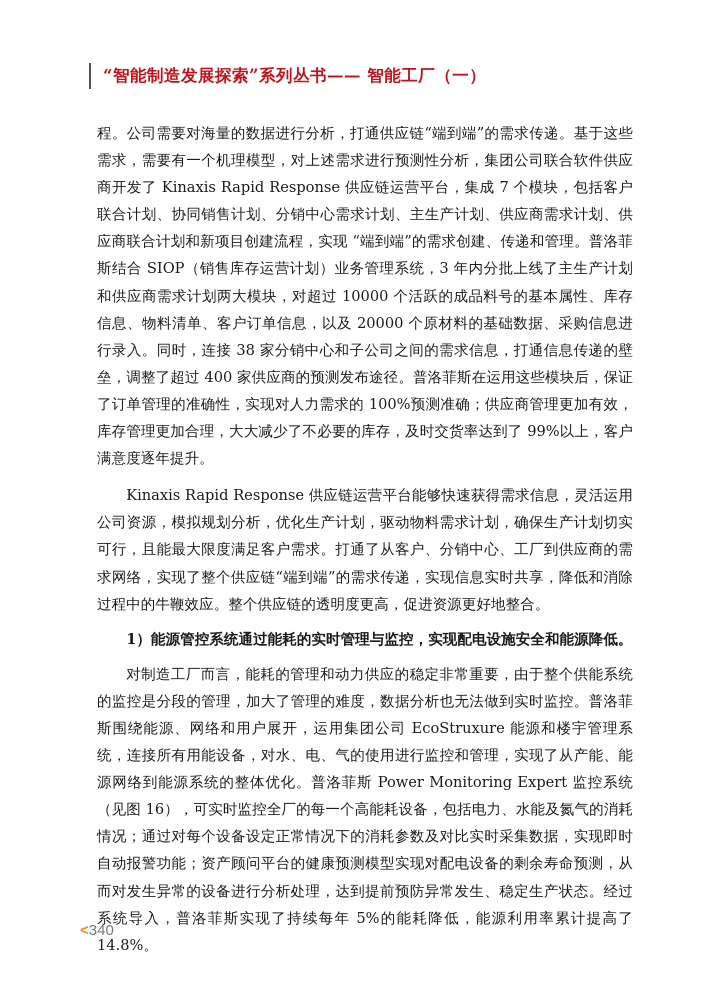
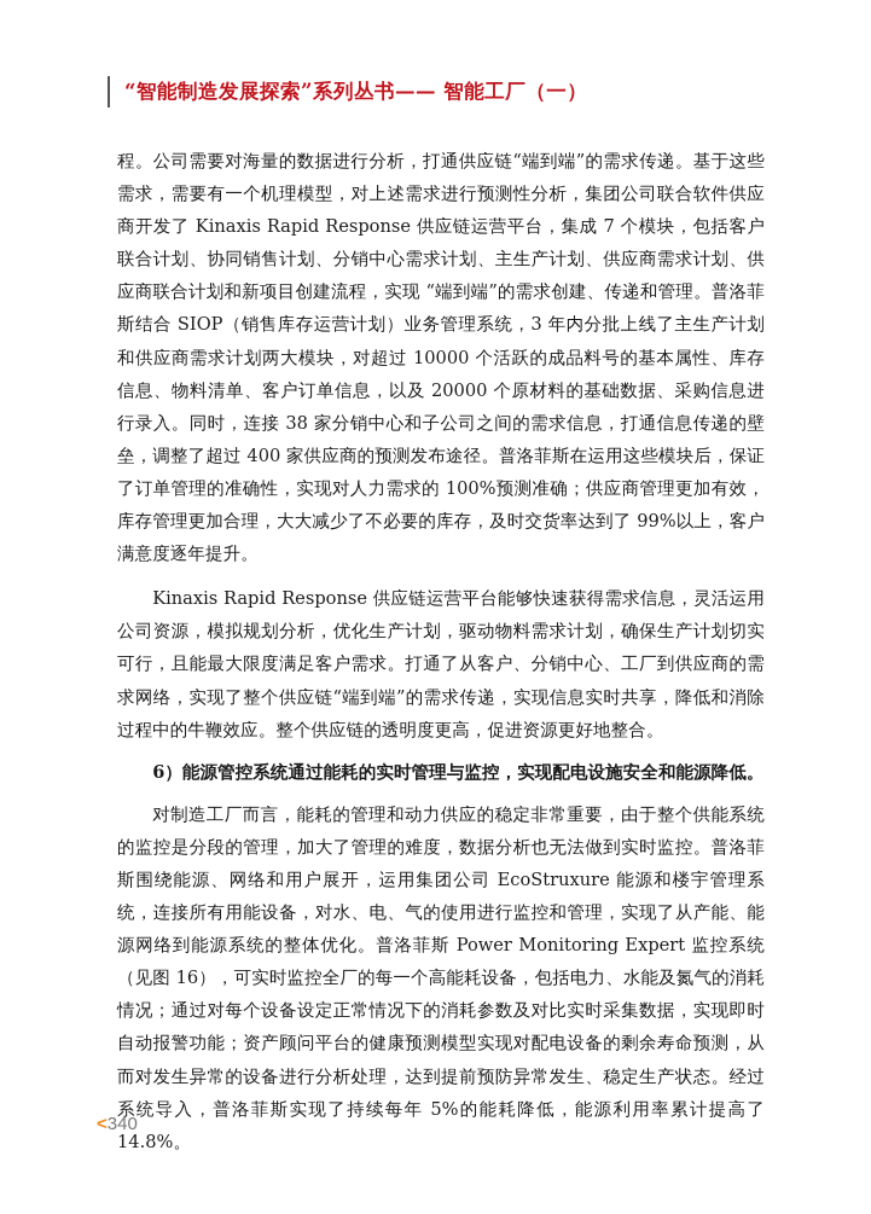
  “智能制造发展探索”系列丛书—— 智能工厂（一）
  程。公司需要对海量的数据进行分析，打通供应链“端到端”的需求传递。基于这些需求，需要有一个机理模型，对上述需求进行预测性分析，集团公司联合软件供应商开发了 Kinaxis Rapid Response 供应链运营平台，集成 7 个模块，包括客户联合计划、协同销售计划、分销中心需求计划、主生产计划、供应商需求计划、供应商联合计划和新项目创建流程，实现 “端到端”的需求创建、传递和管理。普洛菲斯结合 SIOP（销售库存运营计划）业务管理系统，3 年内分批上线了主生产计划和供应商需求计划两大模块，对超过 10000 个活跃的成品料号的基本属性、库存信息、物料清单、客户订单信息，以及 20000 个原材料的基础数据、采购信息进行录入。同时，连接 38 家分销中心和子公司之间的需求信息，打通信息传递的壁垒，调整了超过 400 家供应商的预测发布途径。普洛菲斯在运用这些模块后，保证了订单管理的准确性，实现对人力需求的 100%预测准确；供应商管理更加有效，库存管理更加合理，大大减少了不必要的库存，及时交货率达到了 99%以上，客户满意度逐年提升。
  Kinaxis Rapid Response 供应链运营平台能够快速获得需求信息，灵活运用公司资源，模拟规划分析，优化生产计划，驱动物料需求计划，确保生产计划切实可行，且能最大限度满足客户需求。打通了从客户、分销中心、工厂到供应商的需求网络，实现了整个供应链“端到端”的需求传递，实现信息实时共享，降低和消除过程中的牛鞭效应。整个供应链的透明度更高，促进资源更好地整合。
- 1）能源管控系统通过能耗的实时管理与监控，实现配电设施安全和能源降低。
+ 6）能源管控系统通过能耗的实时管理与监控，实现配电设施安全和能源降低。
  对制造工厂而言，能耗的管理和动力供应的稳定非常重要，由于整个供能系统的监控是分段的管理，加大了管理的难度，数据分析也无法做到实时监控。普洛菲斯围绕能源、网络和用户展开，运用集团公司 EcoStruxure 能源和楼宇管理系统，连接所有用能设备，对水、电、气的使用进行监控和管理，实现了从产能、能源网络到能源系统的整体优化。普洛菲斯 Power Monitoring Expert 监控系统（见图 16），可实时监控全厂的每一个高能耗设备，包括电力、水能及氮气的消耗情况；通过对每个设备设定正常情况下的消耗参数及对比实时采集数据，实现即时自动报警功能；资产顾问平台的健康预测模型实现对配电设备的剩余寿命预测，从而对发生异常的设备进行分析处理，达到提前预防异常发生、稳定生产状态。经过系统导入，普洛菲斯实现了持续每年 5%的能耗降低，能源利用率累计提高了 14.8%。
  <340
